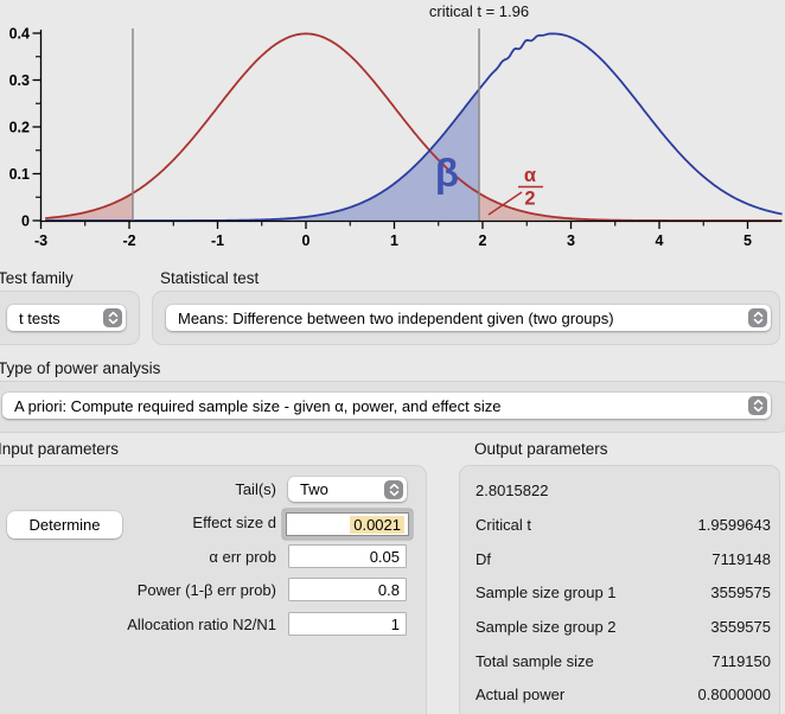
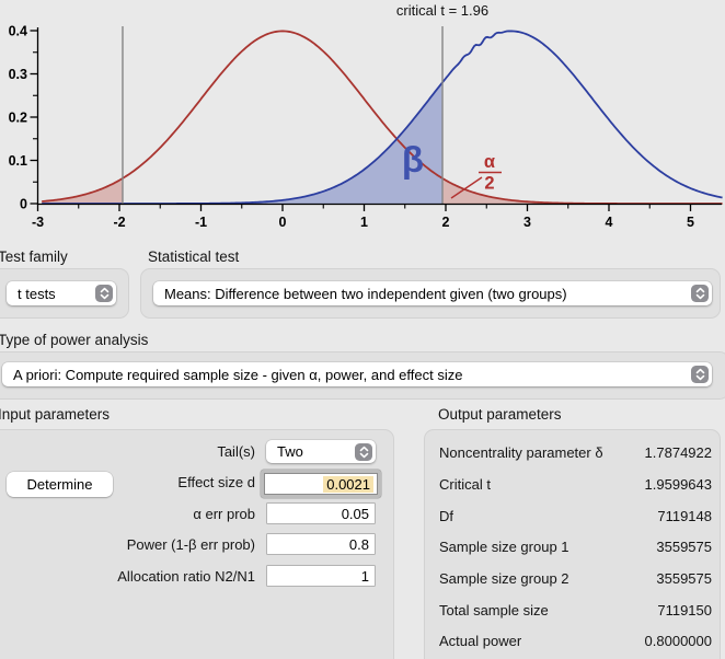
  -3
  -2
  -1
  0
  1
  2
  3
  4
  5
  0
  0.1
  0.2
  0.3
  0.4
  critical t = 1.96
  β
  α
  2
  Test family
  Statistical test
  t tests
  Means: Difference between two independent given (two groups)
  Type of power analysis
  A priori: Compute required sample size - given α, power, and effect size
  nput parameters
  Output parameters
  Determine
  Tail(s)
  Two
  Effect size d
  0.0021
  α err prob
  0.05
  Power (1-β err prob)
  0.8
  Allocation ratio N2/N1
  1
+ Noncentrality parameter δ
- 2.8015822
+ 1.7874922
  Critical t
  1.9599643
  Df
  7119148
  Sample size group 1
  3559575
  Sample size group 2
  3559575
  Total sample size
  7119150
  Actual power
  0.8000000
